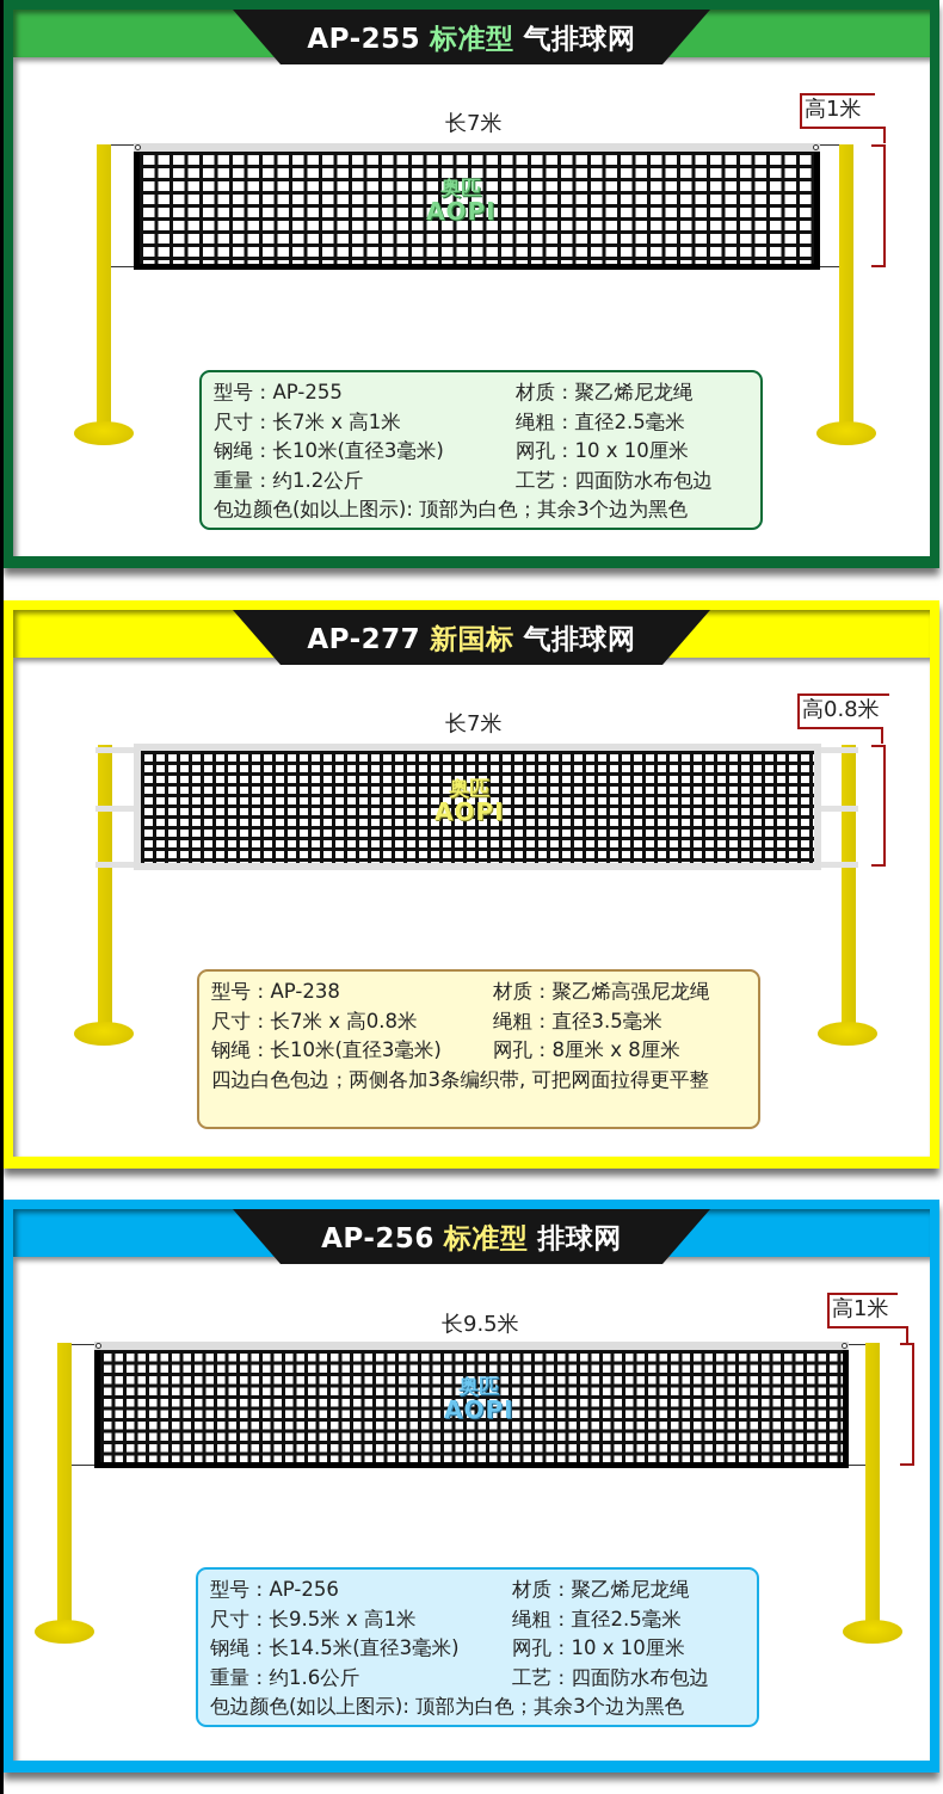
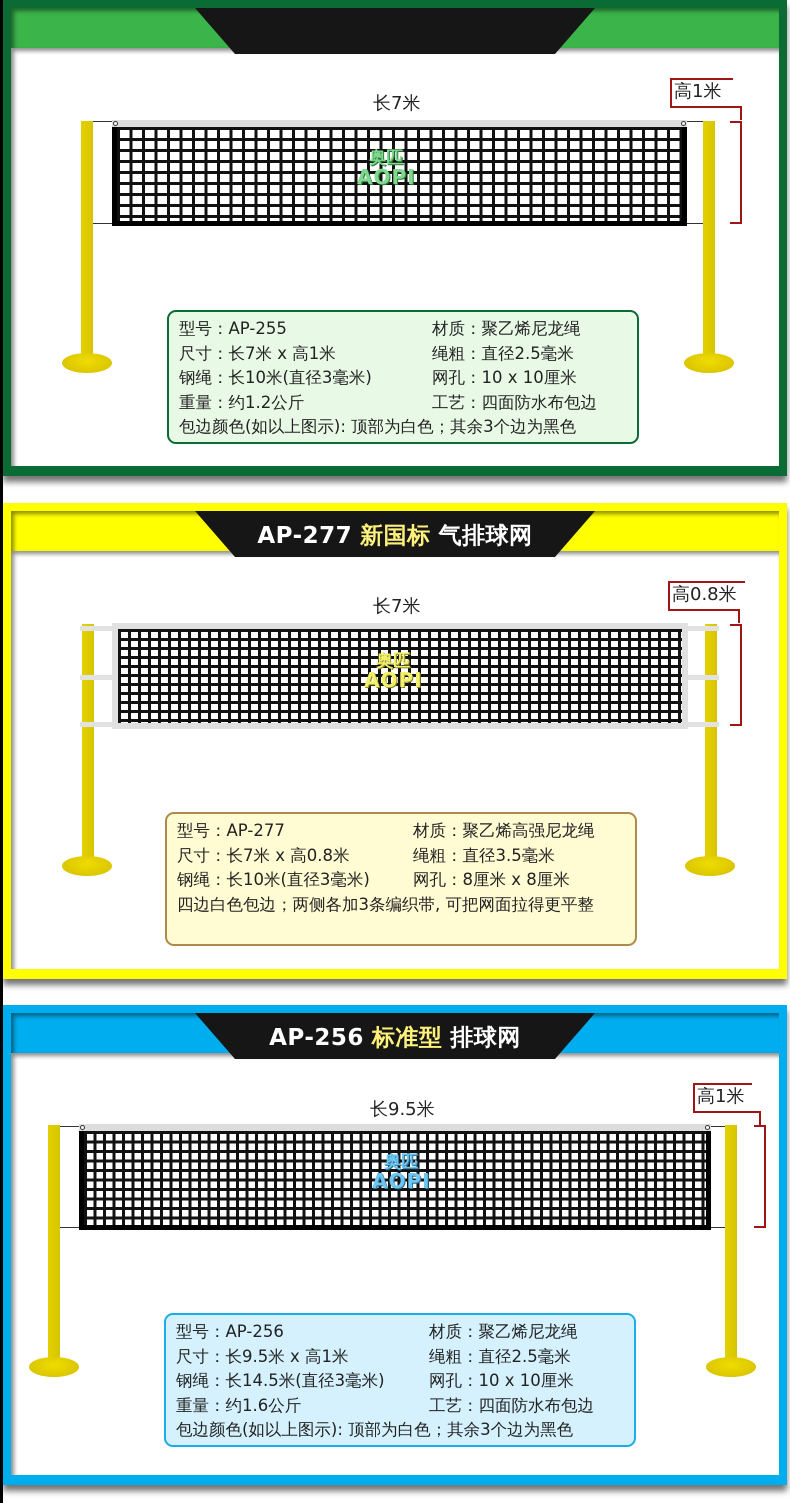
- AP-255 标准型 气排球网
  长7米
  高1米
  奥匹
  AOPI
  型号：AP-255
  材质：聚乙烯尼龙绳
  尺寸：长7米 x 高1米
  绳粗：直径2.5毫米
  钢绳：长10米(直径3毫米)
  网孔：10 x 10厘米
  重量：约1.2公斤
  工艺：四面防水布包边
  包边颜色(如以上图示): 顶部为白色；其余3个边为黑色
  AP-277 新国标 气排球网
  长7米
  高0.8米
  奥匹
  AOPI
- 型号：AP-238
+ 型号：AP-277
  材质：聚乙烯高强尼龙绳
  尺寸：长7米 x 高0.8米
  绳粗：直径3.5毫米
  钢绳：长10米(直径3毫米)
  网孔：8厘米 x 8厘米
  四边白色包边；两侧各加3条编织带, 可把网面拉得更平整
  AP-256 标准型 排球网
  长9.5米
  高1米
  奥匹
  AOPI
  型号：AP-256
  材质：聚乙烯尼龙绳
  尺寸：长9.5米 x 高1米
  绳粗：直径2.5毫米
  钢绳：长14.5米(直径3毫米)
  网孔：10 x 10厘米
  重量：约1.6公斤
  工艺：四面防水布包边
  包边颜色(如以上图示): 顶部为白色；其余3个边为黑色
